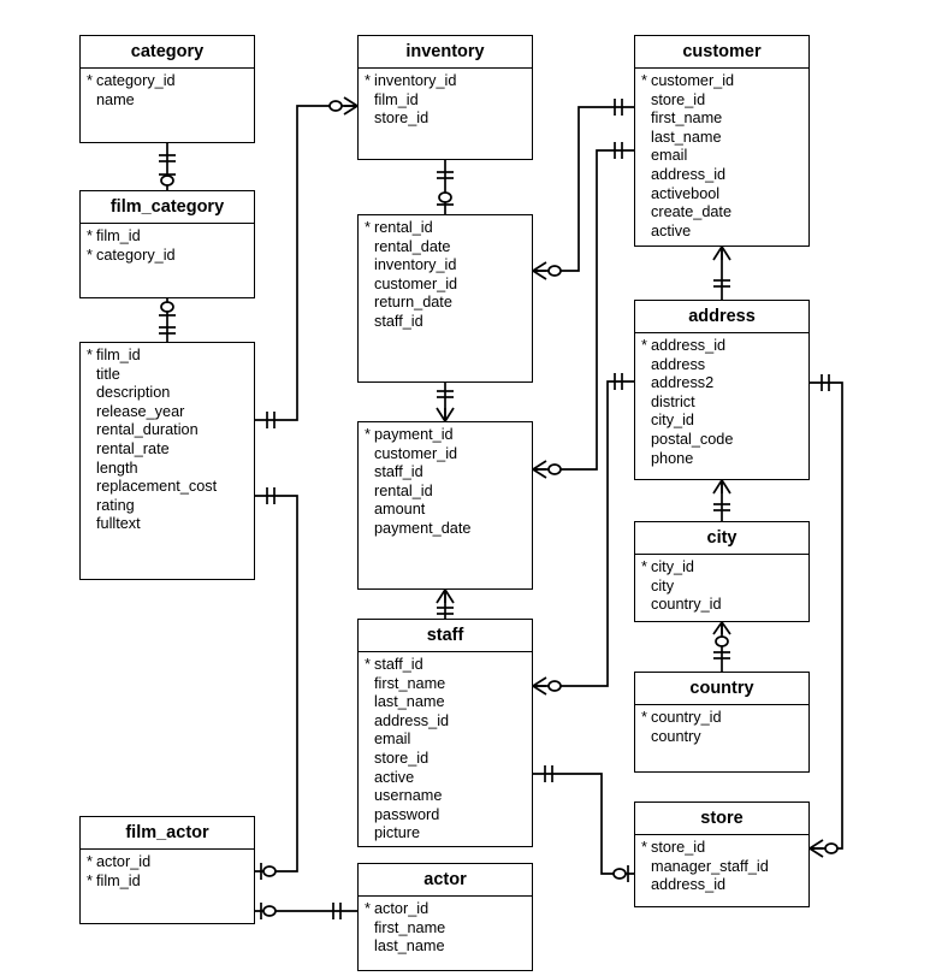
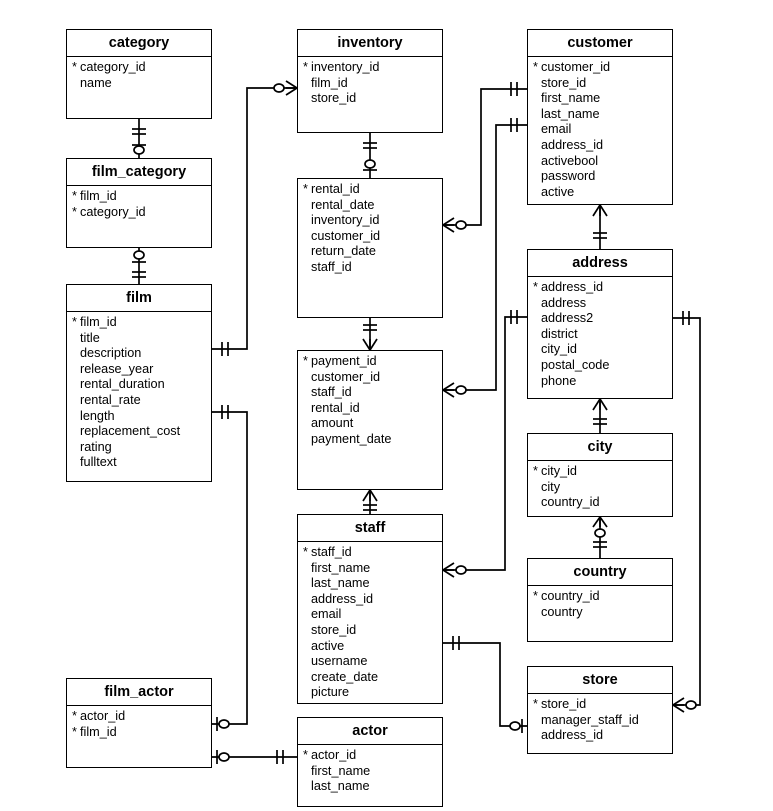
  category
  * category_id
  name
  film_category
  * film_id
  * category_id
+ film
  * film_id
  title
  description
  release_year
  rental_duration
  rental_rate
  length
  replacement_cost
  rating
  fulltext
  film_actor
  * actor_id
  * film_id
  inventory
  * inventory_id
  film_id
  store_id
  * rental_id
  rental_date
  inventory_id
  customer_id
  return_date
  staff_id
  * payment_id
  customer_id
  staff_id
  rental_id
  amount
  payment_date
  staff
  * staff_id
  first_name
  last_name
  address_id
  email
  store_id
  active
  username
- password
+ create_date
  picture
  actor
  * actor_id
  first_name
  last_name
  customer
  * customer_id
  store_id
  first_name
  last_name
  email
  address_id
  activebool
- create_date
+ password
  active
  address
  * address_id
  address
  address2
  district
  city_id
  postal_code
  phone
  city
  * city_id
  city
  country_id
  country
  * country_id
  country
  store
  * store_id
  manager_staff_id
  address_id
